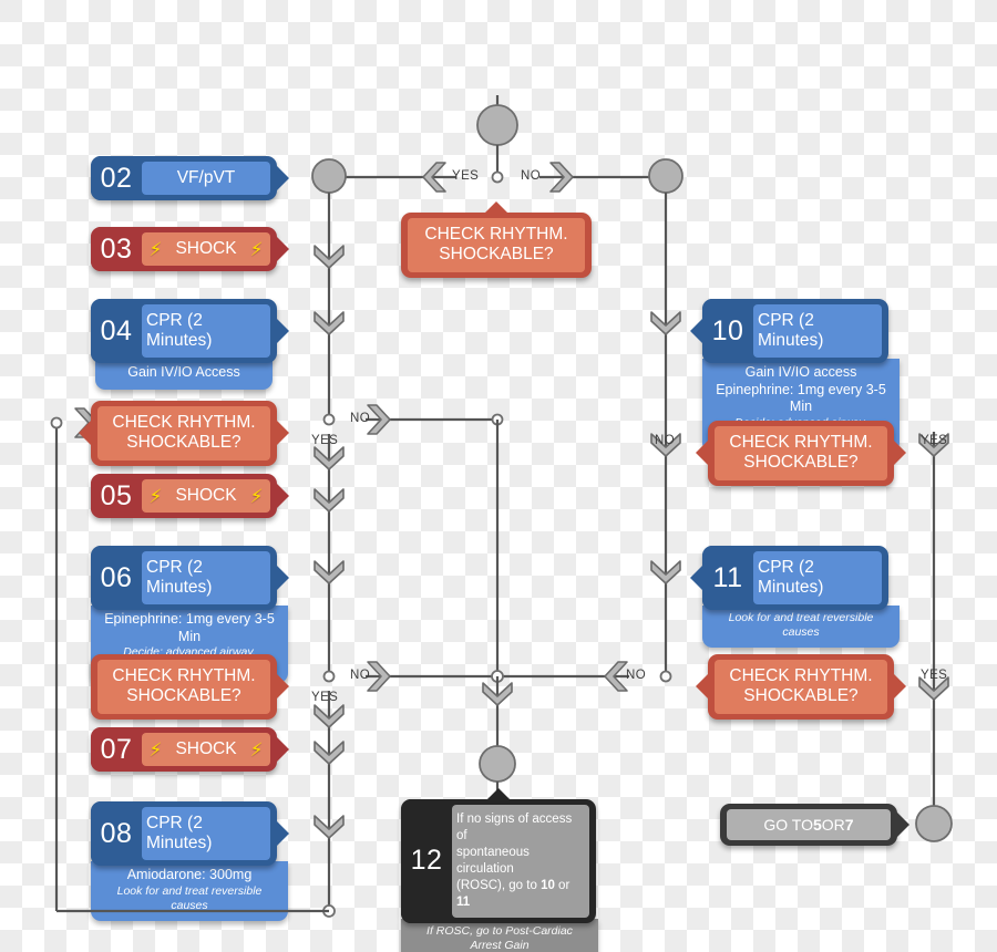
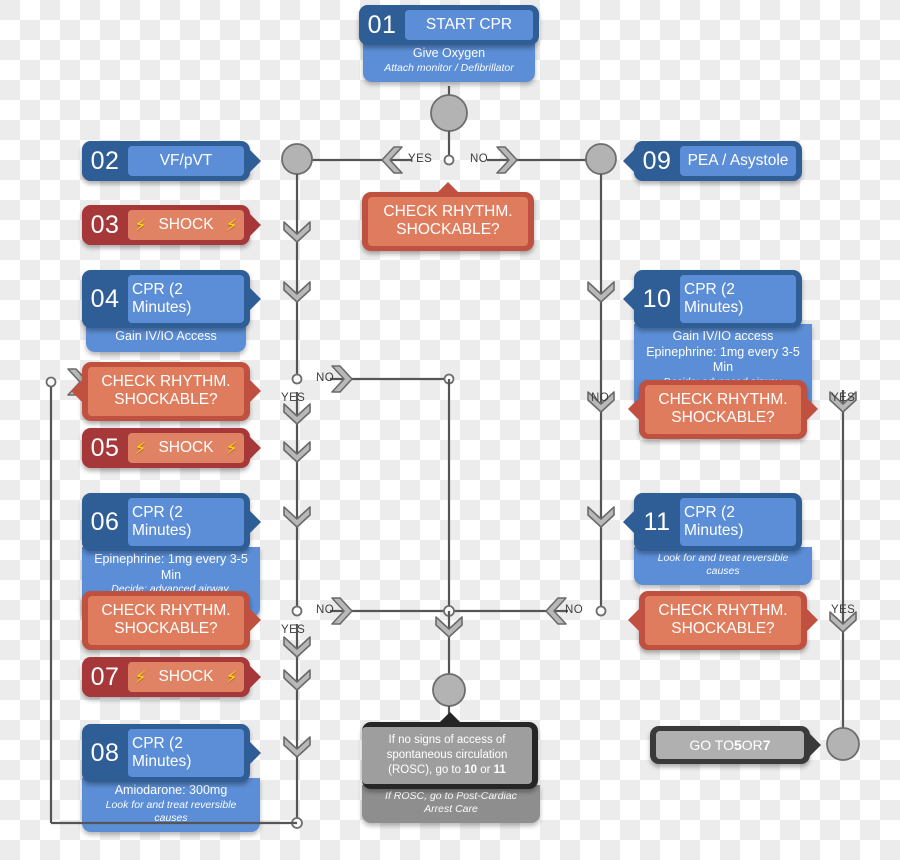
+ 01
+ START CPR
+ Give Oxygen
+ Attach monitor / Defibrillator
  CHECK RHYTHM.
  SHOCKABLE?
  02
  VF/pVT
  03
  ⚡
  SHOCK
  ⚡
  04
  CPR (2 Minutes)
  Gain IV/IO Access
  CHECK RHYTHM.
  SHOCKABLE?
  05
  ⚡
  SHOCK
  ⚡
  06
  CPR (2 Minutes)
  Epinephrine: 1mg every 3-5 Min
  CHECK RHYTHM.
  SHOCKABLE?
  07
  ⚡
  SHOCK
  ⚡
  08
  CPR (2 Minutes)
  Amiodarone: 300mg
  Look for and treat reversible causes
+ 09
+ PEA / Asystole
  10
  CPR (2 Minutes)
  Gain IV/IO access
  Epinephrine: 1mg every 3-5 Min
  CHECK RHYTHM.
  SHOCKABLE?
  11
  CPR (2 Minutes)
  Look for and treat reversible causes
  CHECK RHYTHM.
  SHOCKABLE?
- 12
  If no signs of access of
  spontaneous circulation
  (ROSC), go to 10 or 11
- If ROSC, go to Post-Cardiac Arrest Gain
+ If ROSC, go to Post-Cardiac Arrest Care
  GO TO
  5
  OR
  7
  YES
  NO
  YES
  NO
  YES
  NO
  NO
  NO
  YES
  YES
